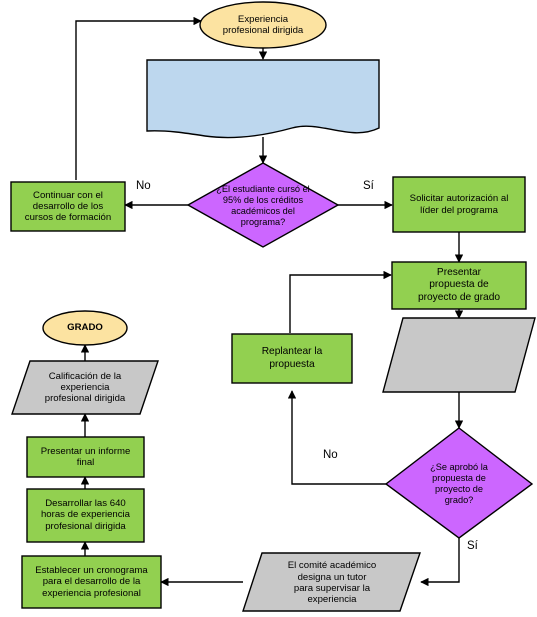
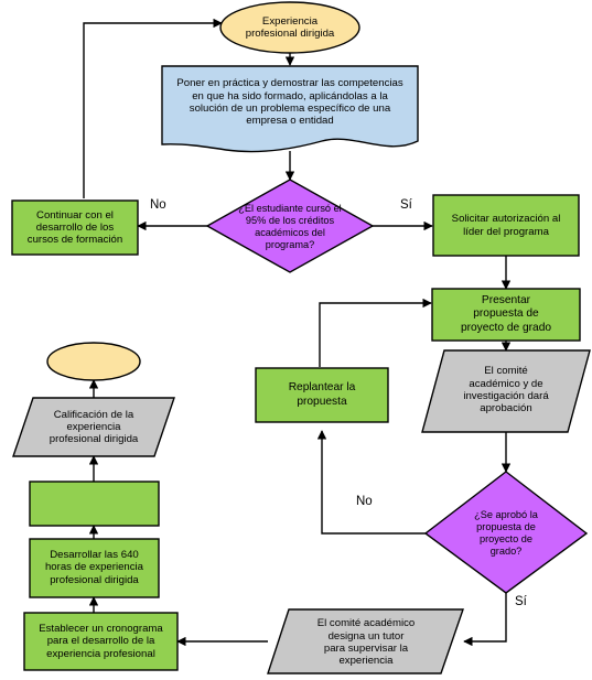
  Experiencia
  profesional dirigida
+ Poner en práctica y demostrar las competencias
+ en que ha sido formado, aplicándolas a la
+ solución de un problema específico de una
+ empresa o entidad
  ¿El estudiante cursó el
  95% de los créditos
  académicos del
  programa?
  Continuar con el
  desarrollo de los
  cursos de formación
  Solicitar autorización al
  líder del programa
  Presentar
  propuesta de
  proyecto de grado
+ El comité
+ académico y de
+ investigación dará
+ aprobación
  ¿Se aprobó la
  propuesta de
  proyecto de
  grado?
  Replantear la
  propuesta
  El comité académico
  designa un tutor
  para supervisar la
  experiencia
  Establecer un cronograma
  para el desarrollo de la
  experiencia profesional
  Desarrollar las 640
  horas de experiencia
  profesional dirigida
- Presentar un informe
- final
  Calificación de la
  experiencia
  profesional dirigida
- GRADO
  No
  Sí
  No
  Sí
